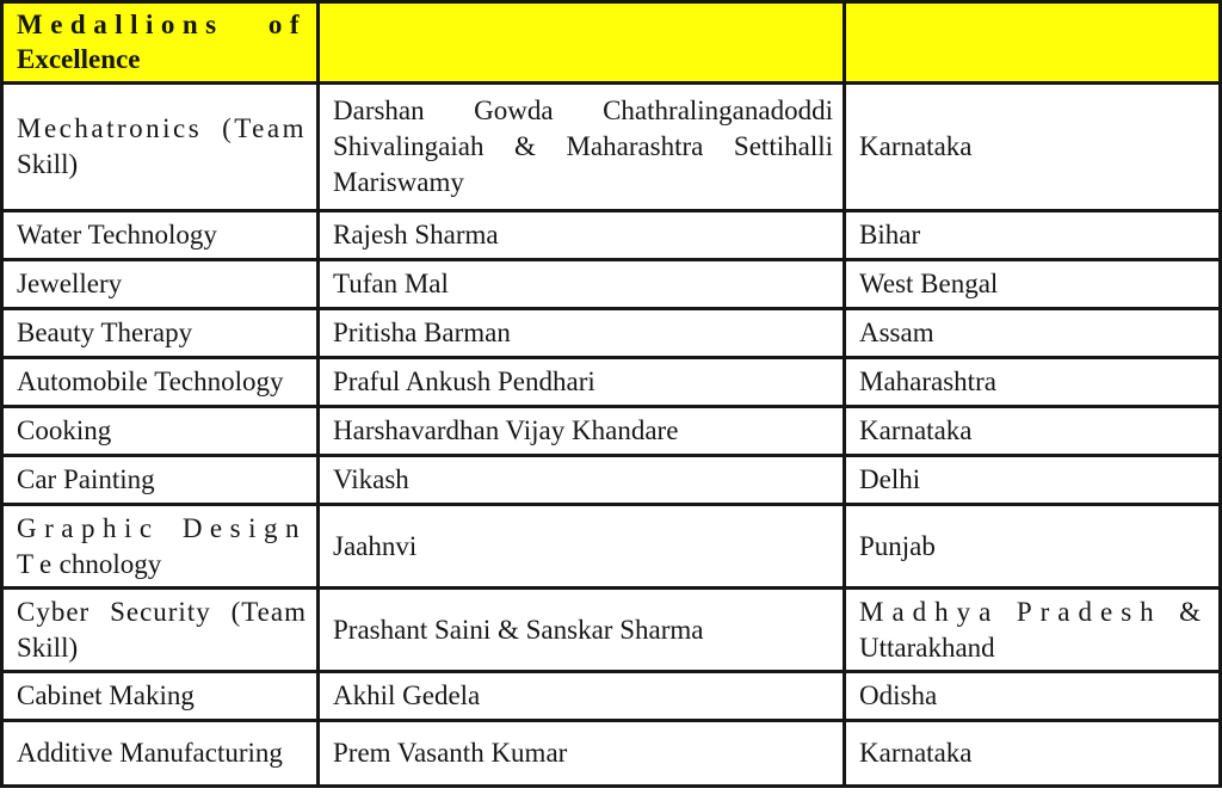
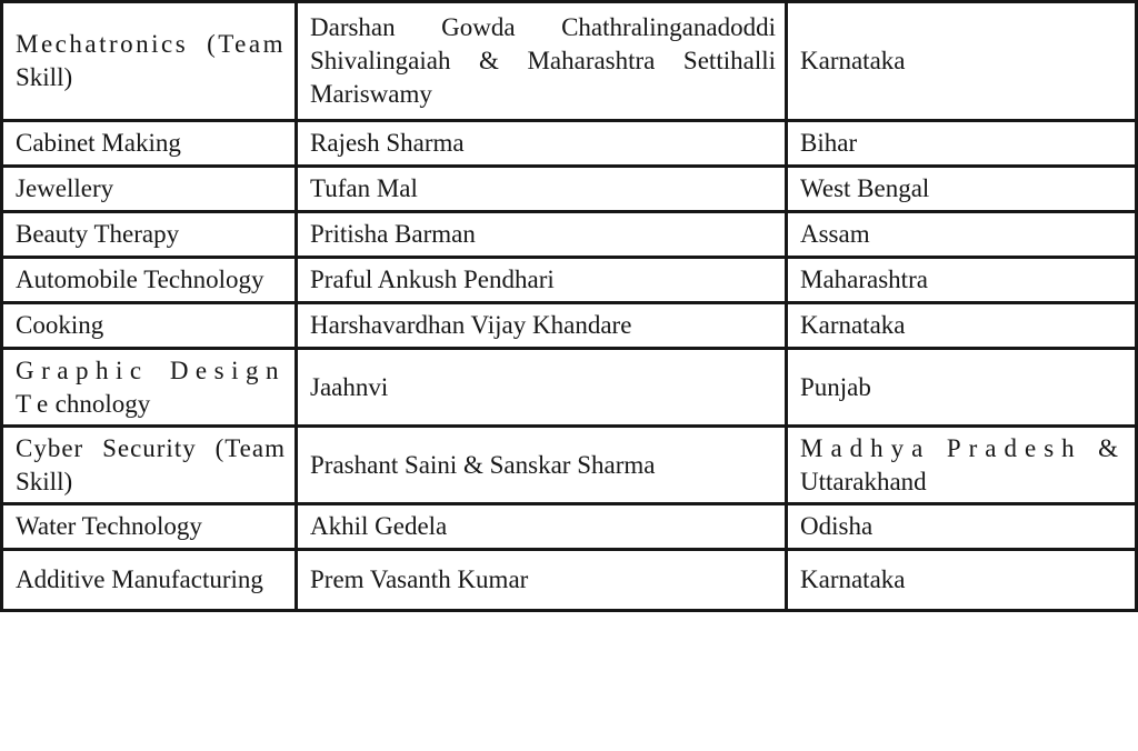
- Medallions of Excellence
  Mechatronics (Team Skill)	Darshan Gowda Chathralinganadoddi Shivalingaiah & Maharashtra Settihalli Mariswamy	Karnataka
- Water Technology	Rajesh Sharma	Bihar
+ Cabinet Making	Rajesh Sharma	Bihar
  Jewellery	Tufan Mal	West Bengal
  Beauty Therapy	Pritisha Barman	Assam
  Automobile Technology	Praful Ankush Pendhari	Maharashtra
  Cooking	Harshavardhan Vijay Khandare	Karnataka
- Car Painting	Vikash	Delhi
  Graphic Design Technology	Jaahnvi	Punjab
  Cyber Security (Team Skill)	Prashant Saini & Sanskar Sharma	Madhya Pradesh & Uttarakhand
- Cabinet Making	Akhil Gedela	Odisha
+ Water Technology	Akhil Gedela	Odisha
  Additive Manufacturing	Prem Vasanth Kumar	Karnataka
